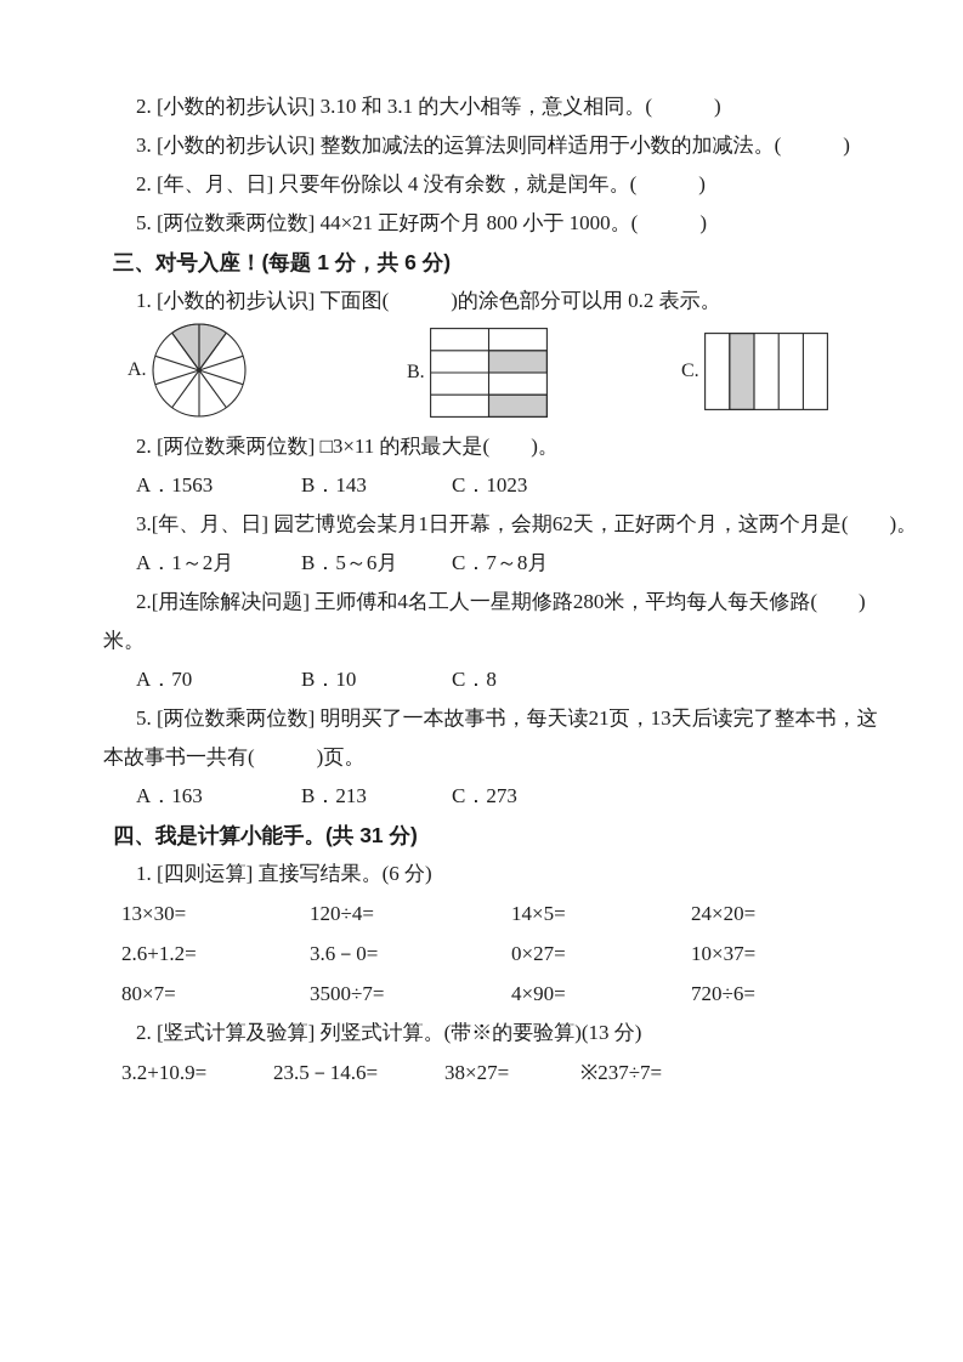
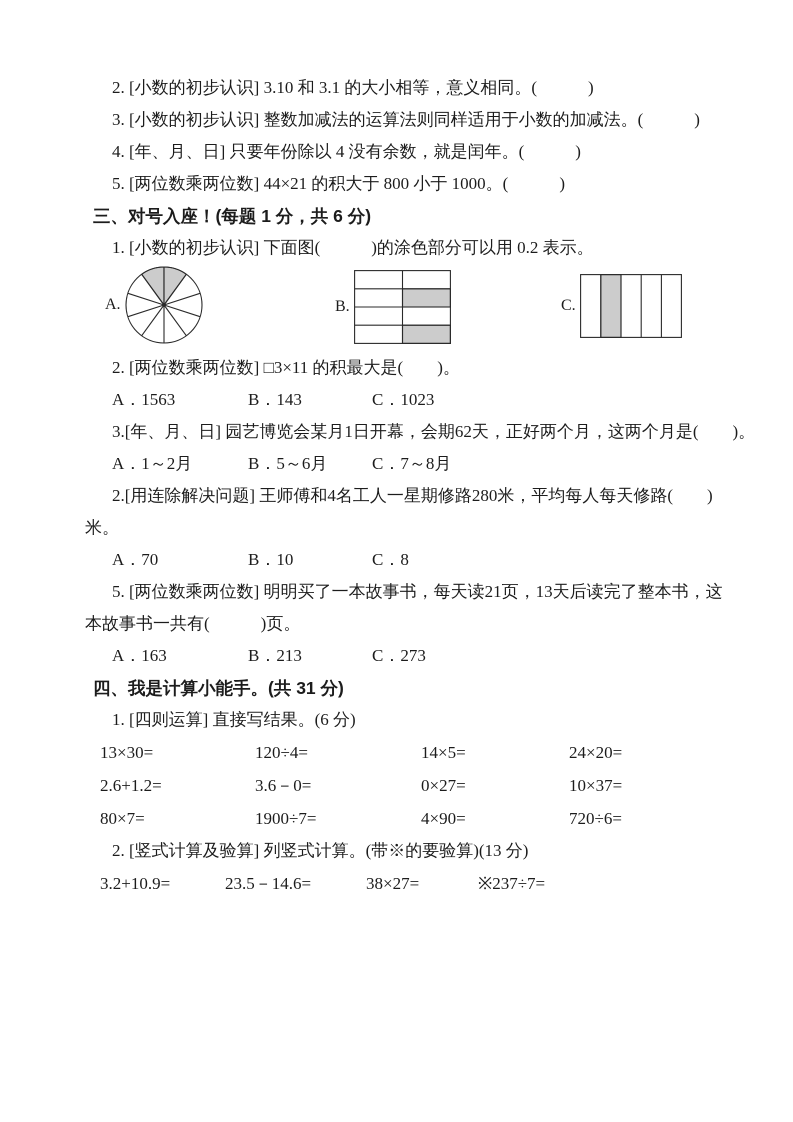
  2. [小数的初步认识] 3.10 和 3.1 的大小相等，意义相同。( )
  3. [小数的初步认识] 整数加减法的运算法则同样适用于小数的加减法。( )
- 2. [年、月、日] 只要年份除以 4 没有余数，就是闰年。( )
+ 4. [年、月、日] 只要年份除以 4 没有余数，就是闰年。( )
- 5. [两位数乘两位数] 44×21 正好两个月 800 小于 1000。( )
+ 5. [两位数乘两位数] 44×21 的积大于 800 小于 1000。( )
  三、对号入座！(每题 1 分，共 6 分)
  1. [小数的初步认识] 下面图( )的涂色部分可以用 0.2 表示。
  A.
  B.
  C.
  2. [两位数乘两位数] □3×11 的积最大是( )。
  A．1563
  B．143
  C．1023
  3.[年、月、日] 园艺博览会某月1日开幕，会期62天，正好两个月，这两个月是( )。
  A．1～2月
  B．5～6月
  C．7～8月
  2.[用连除解决问题] 王师傅和4名工人一星期修路280米，平均每人每天修路( )
  米。
  A．70
  B．10
  C．8
  5. [两位数乘两位数] 明明买了一本故事书，每天读21页，13天后读完了整本书，这
  本故事书一共有( )页。
  A．163
  B．213
  C．273
  四、我是计算小能手。(共 31 分)
  1. [四则运算] 直接写结果。(6 分)
  13×30=
  120÷4=
  14×5=
  24×20=
  2.6+1.2=
  3.6－0=
  0×27=
  10×37=
  80×7=
- 3500÷7=
+ 1900÷7=
  4×90=
  720÷6=
  2. [竖式计算及验算] 列竖式计算。(带※的要验算)(13 分)
  3.2+10.9=
  23.5－14.6=
  38×27=
  ※237÷7=
